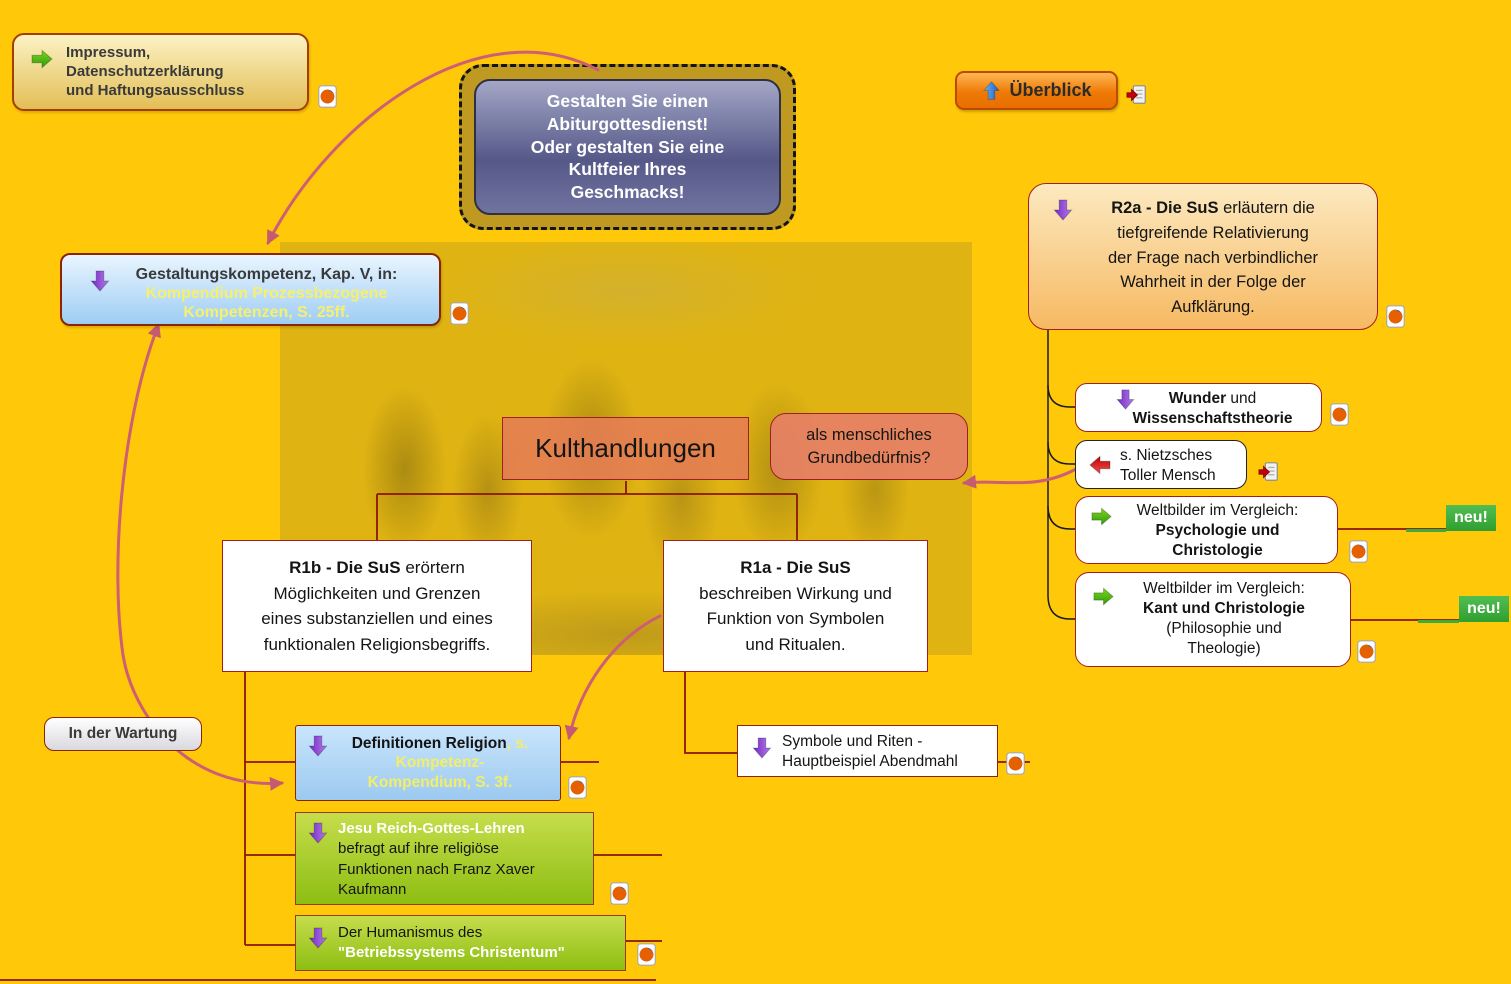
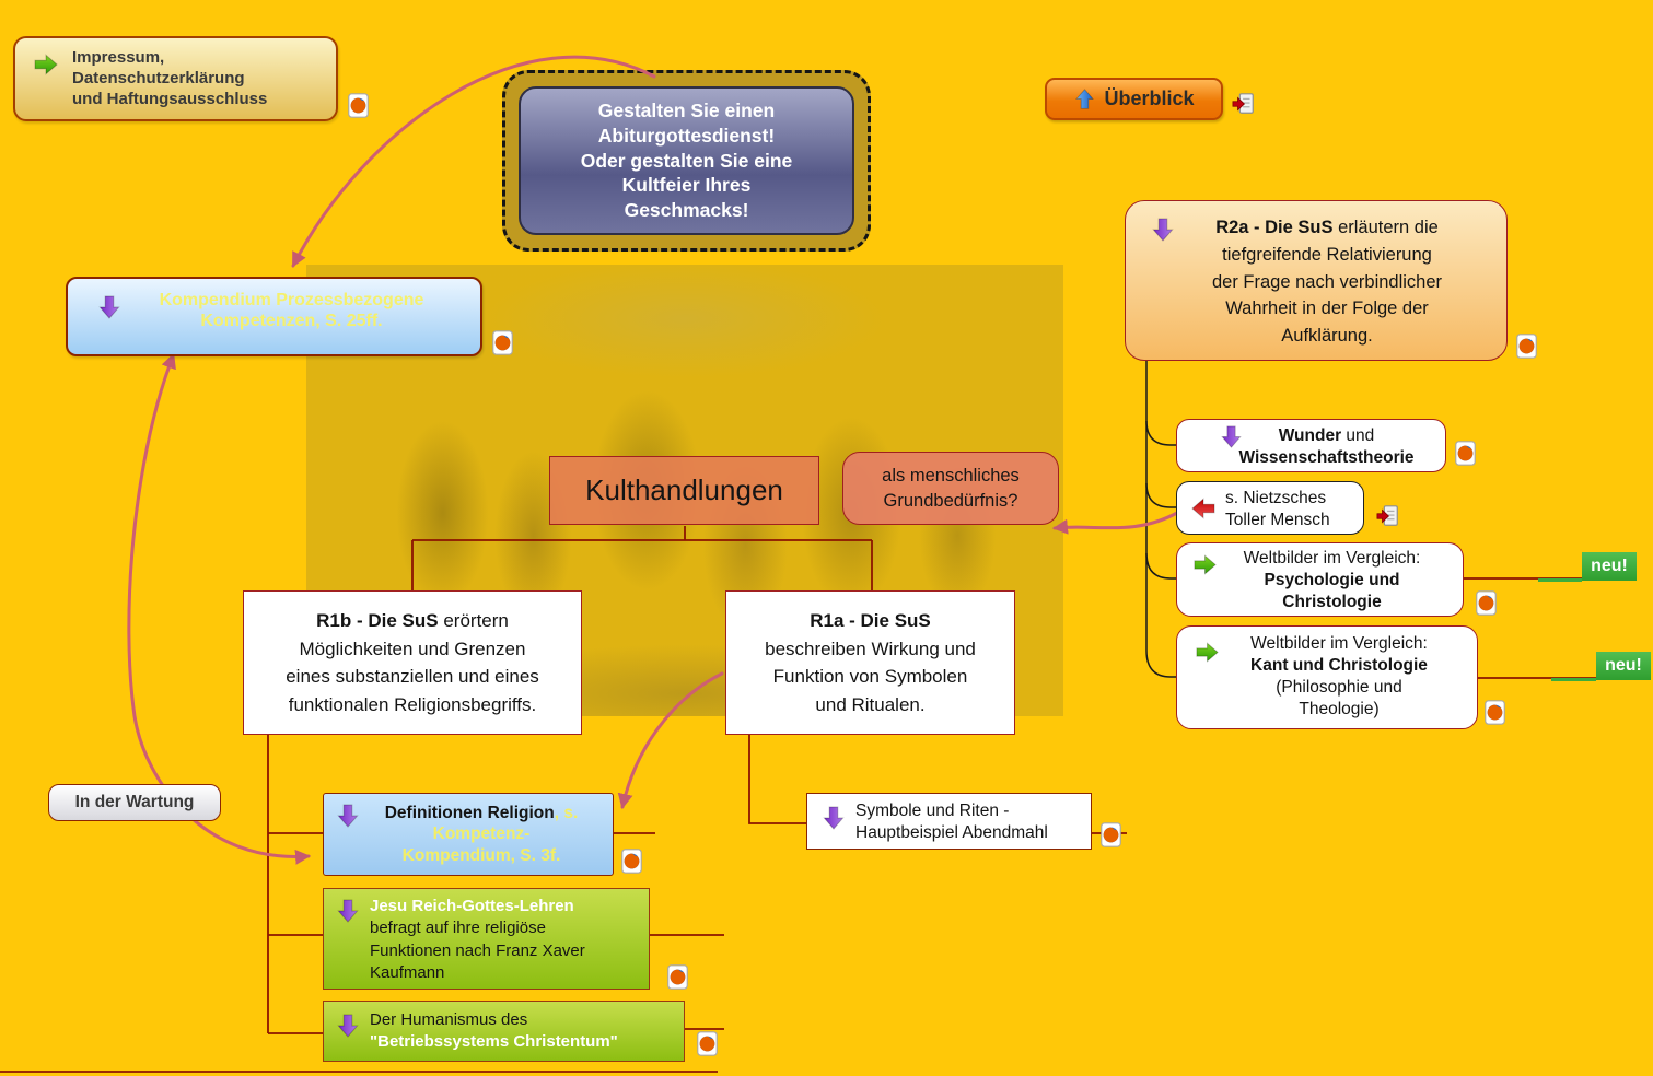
  Impressum,
  Datenschutzerklärung
  und Haftungsausschluss
  Gestalten Sie einen
  Abiturgottesdienst!
  Oder gestalten Sie eine
  Kultfeier Ihres
  Geschmacks!
  Überblick
  R2a - Die SuS erläutern die
  tiefgreifende Relativierung
  der Frage nach verbindlicher
  Wahrheit in der Folge der
  Aufklärung.
- Gestaltungskompetenz, Kap. V, in:
  Kompendium Prozessbezogene
  Kompetenzen, S. 25ff.
  Kulthandlungen
  als menschliches
  Grundbedürfnis?
  Wunder und
  Wissenschaftstheorie
  s. Nietzsches
  Toller Mensch
  Weltbilder im Vergleich:
  Psychologie und
  Christologie
  neu!
  Weltbilder im Vergleich:
  Kant und Christologie
  (Philosophie und
  Theologie)
  neu!
  R1b - Die SuS erörtern
  Möglichkeiten und Grenzen
  eines substanziellen und eines
  funktionalen Religionsbegriffs.
  R1a - Die SuS
  beschreiben Wirkung und
  Funktion von Symbolen
  und Ritualen.
  In der Wartung
  Definitionen Religion, s.
  Kompetenz-
  Kompendium, S. 3f.
  Jesu Reich-Gottes-Lehren
  befragt auf ihre religiöse
  Funktionen nach Franz Xaver
  Kaufmann
  Der Humanismus des
  "Betriebssystems Christentum"
  Symbole und Riten -
  Hauptbeispiel Abendmahl
